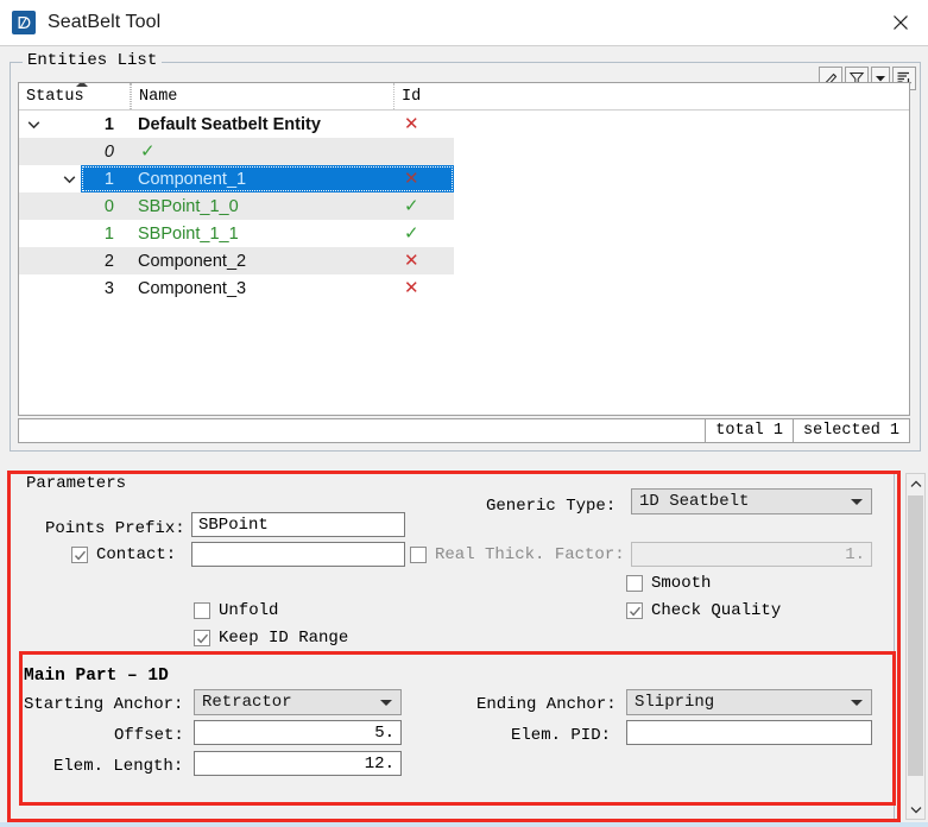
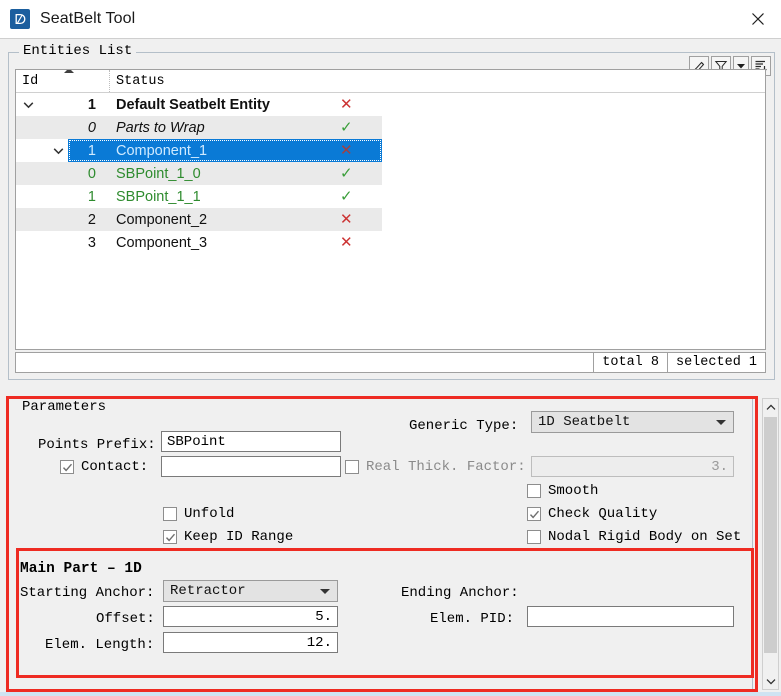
  SeatBelt Tool
  Entities List
- Status
+ Id
- Name
- Id
+ Status
  1
  Default Seatbelt Entity
  ✕
  0
+ Parts to Wrap
  ✓
  1
  Component_1
  ✕
  0
  SBPoint_1_0
  ✓
  1
  SBPoint_1_1
  ✓
  2
  Component_2
  ✕
  3
  Component_3
  ✕
- total 1
+ total 8
  selected 1
  Parameters
  Points Prefix:
  SBPoint
  Contact:
  Generic Type:
  1D Seatbelt
  Real Thick. Factor:
- 1.
+ 3.
  Unfold
  Keep ID Range
  Smooth
  Check Quality
+ Nodal Rigid Body on Set
  Main Part – 1D
  Starting Anchor:
  Retractor
  Ending Anchor:
- Slipring
  Offset:
  5.
  Elem. PID:
  Elem. Length:
  12.
